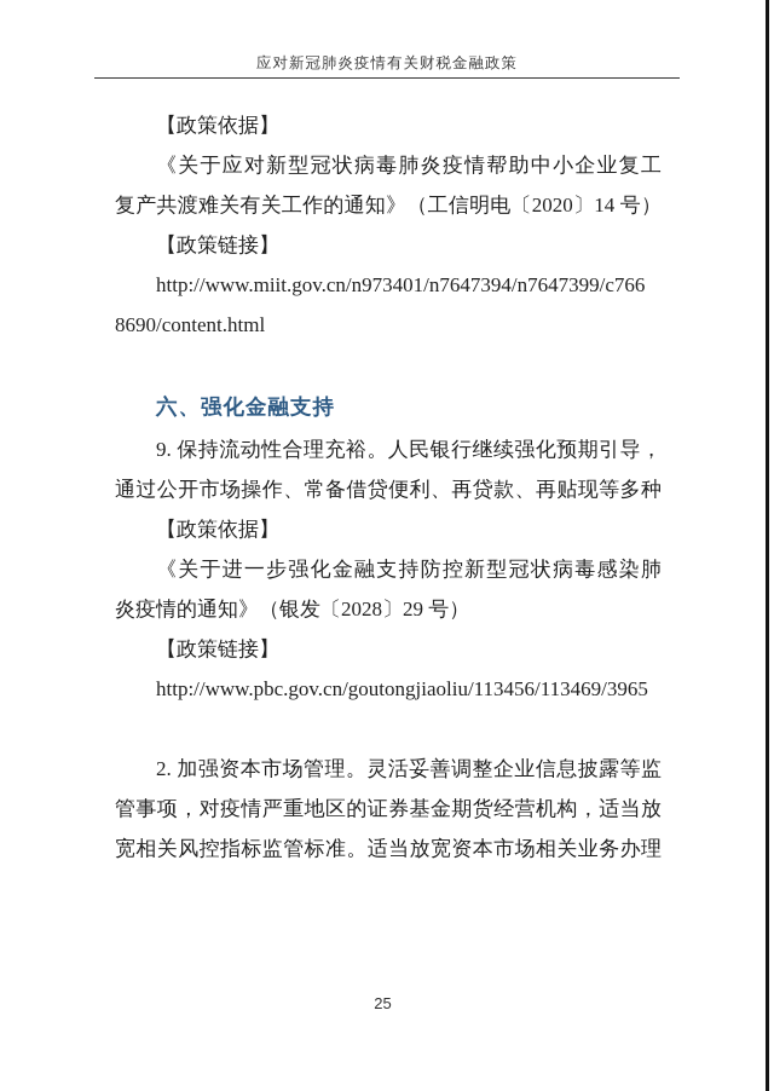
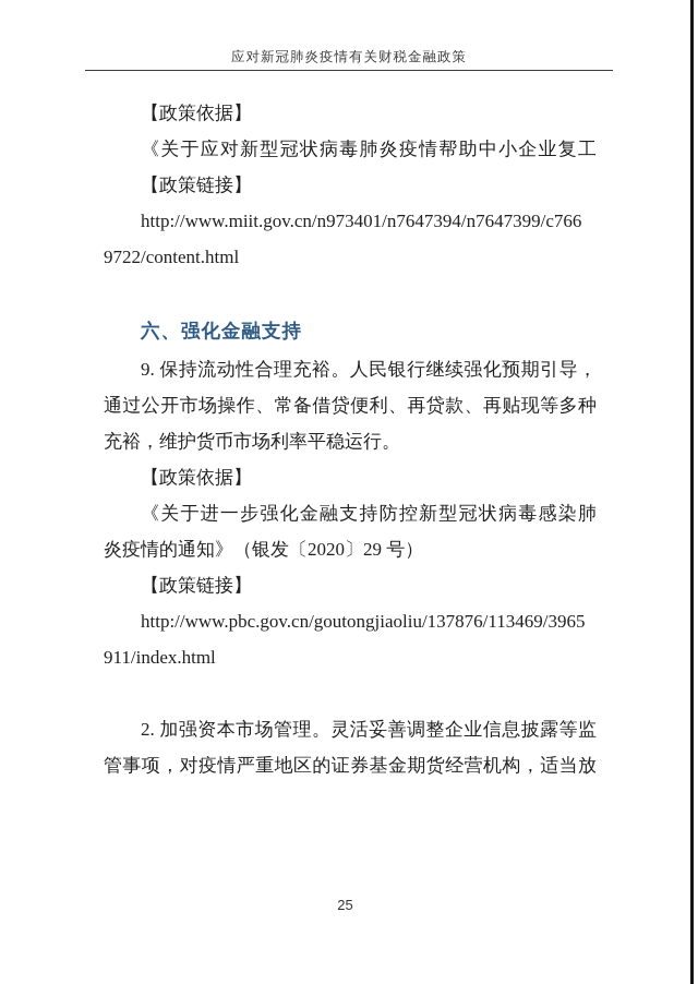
  应对新冠肺炎疫情有关财税金融政策
  【政策依据】
  《关于应对新型冠状病毒肺炎疫情帮助中小企业复工
- 复产共渡难关有关工作的通知》（工信明电〔2020〕14 号）
  【政策链接】
  http://www.miit.gov.cn/n973401/n7647394/n7647399/c766
- 8690/content.html
+ 9722/content.html
  六、强化金融支持
  9. 保持流动性合理充裕。人民银行继续强化预期引导，
  通过公开市场操作、常备借贷便利、再贷款、再贴现等多种
+ 充裕，维护货币市场利率平稳运行。
  【政策依据】
  《关于进一步强化金融支持防控新型冠状病毒感染肺
- 炎疫情的通知》（银发〔2028〕29 号）
+ 炎疫情的通知》（银发〔2020〕29 号）
  【政策链接】
- http://www.pbc.gov.cn/goutongjiaoliu/113456/113469/3965
+ http://www.pbc.gov.cn/goutongjiaoliu/137876/113469/3965
+ 911/index.html
  2. 加强资本市场管理。灵活妥善调整企业信息披露等监
  管事项，对疫情严重地区的证券基金期货经营机构，适当放
- 宽相关风控指标监管标准。适当放宽资本市场相关业务办理
  25
